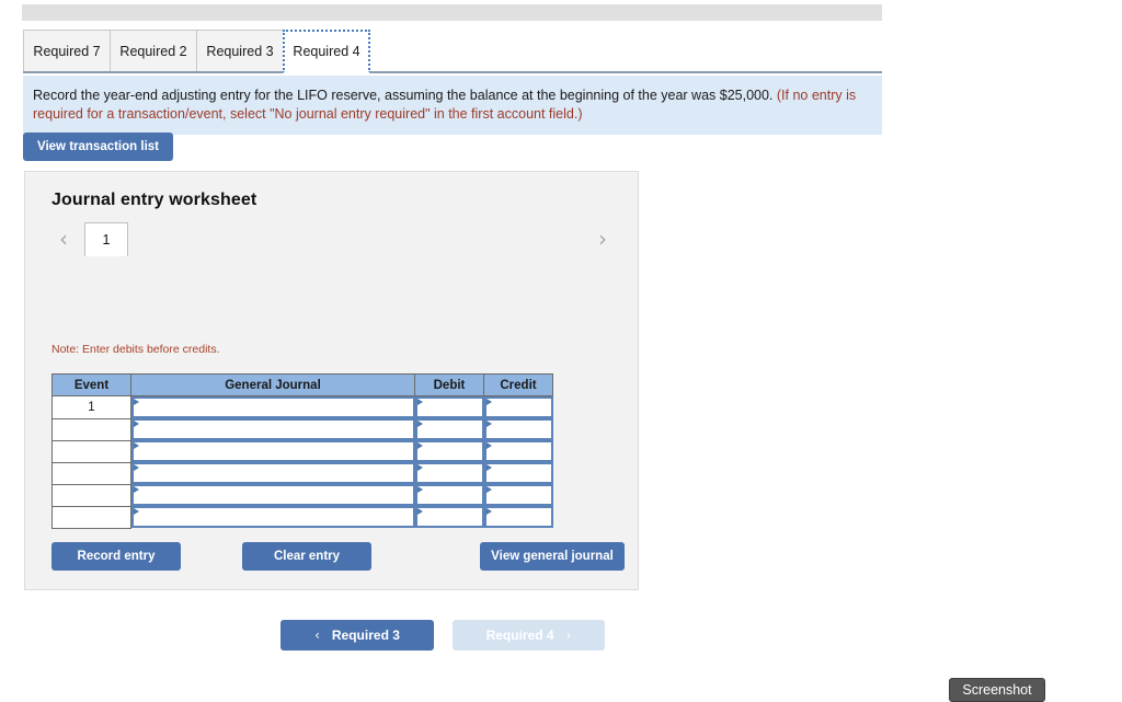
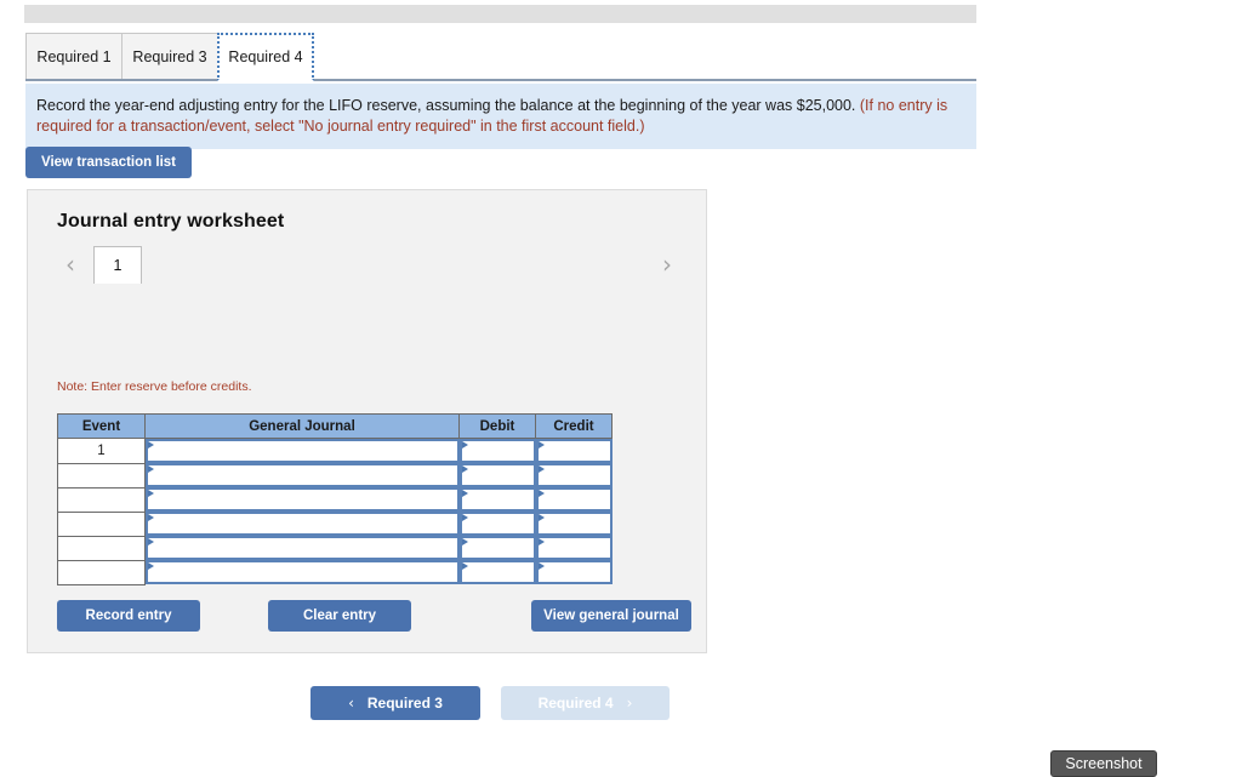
- Required 7
+ Required 1
- Required 2
  Required 3
  Required 4
  Record the year-end adjusting entry for the LIFO reserve, assuming the balance at the beginning of the year was $25,000. (If no entry is required for a transaction/event, select "No journal entry required" in the first account field.)
  View transaction list
  Journal entry worksheet
  ‹
  1
  ›
- Note: Enter debits before credits.
+ Note: Enter reserve before credits.
  Event	General Journal	Debit	Credit
  1
  Record entry
  Clear entry
  View general journal
  ‹
  Required 3
  Required 4
  ›
  Screenshot
